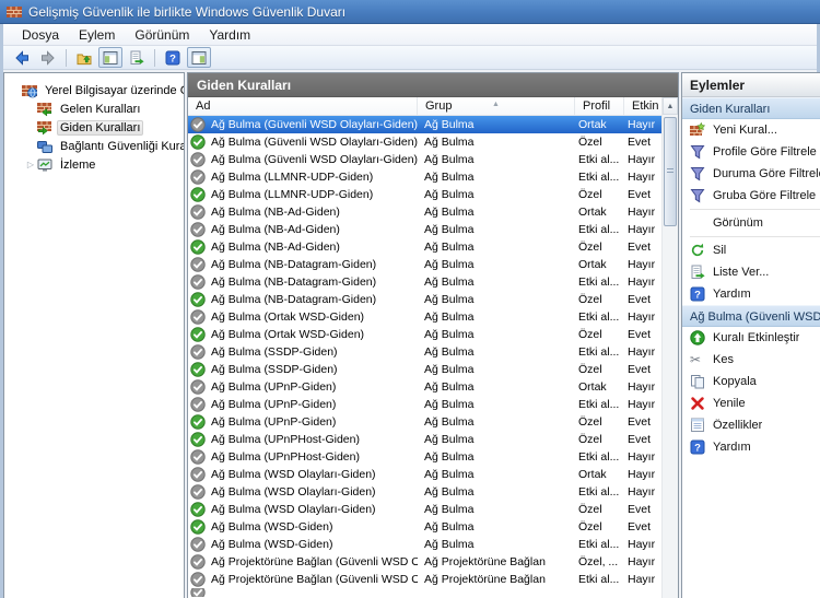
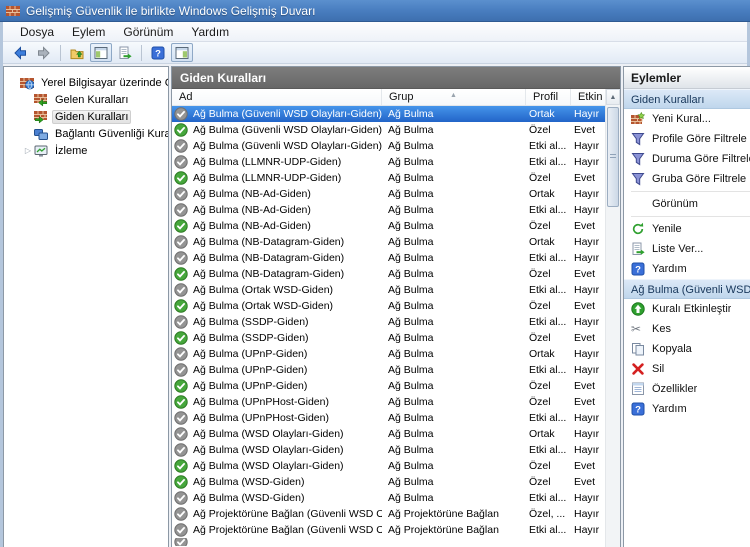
- Gelişmiş Güvenlik ile birlikte Windows Güvenlik Duvarı
+ Gelişmiş Güvenlik ile birlikte Windows Gelişmiş Duvarı
  Dosya
  Eylem
  Görünüm
  Yardım
  ?
  Yerel Bilgisayar üzerinde
  Gelen Kuralları
  Giden Kuralları
  Bağlantı Güvenliği Kura
  ▷
  İzleme
  Giden Kuralları
  Ad
  Grup
  Profil
  Etkin
  Ağ Bulma (Güvenli WSD Olayları-Giden)
  Ağ Bulma
  Ortak
  Hayır
  Ağ Bulma (Güvenli WSD Olayları-Giden)
  Ağ Bulma
  Özel
  Evet
  Ağ Bulma (Güvenli WSD Olayları-Giden)
  Ağ Bulma
  Etki al...
  Hayır
  Ağ Bulma (LLMNR-UDP-Giden)
  Ağ Bulma
  Etki al...
  Hayır
  Ağ Bulma (LLMNR-UDP-Giden)
  Ağ Bulma
  Özel
  Evet
  Ağ Bulma (NB-Ad-Giden)
  Ağ Bulma
  Ortak
  Hayır
  Ağ Bulma (NB-Ad-Giden)
  Ağ Bulma
  Etki al...
  Hayır
  Ağ Bulma (NB-Ad-Giden)
  Ağ Bulma
  Özel
  Evet
  Ağ Bulma (NB-Datagram-Giden)
  Ağ Bulma
  Ortak
  Hayır
  Ağ Bulma (NB-Datagram-Giden)
  Ağ Bulma
  Etki al...
  Hayır
  Ağ Bulma (NB-Datagram-Giden)
  Ağ Bulma
  Özel
  Evet
  Ağ Bulma (Ortak WSD-Giden)
  Ağ Bulma
  Etki al...
  Hayır
  Ağ Bulma (Ortak WSD-Giden)
  Ağ Bulma
  Özel
  Evet
  Ağ Bulma (SSDP-Giden)
  Ağ Bulma
  Etki al...
  Hayır
  Ağ Bulma (SSDP-Giden)
  Ağ Bulma
  Özel
  Evet
  Ağ Bulma (UPnP-Giden)
  Ağ Bulma
  Ortak
  Hayır
  Ağ Bulma (UPnP-Giden)
  Ağ Bulma
  Etki al...
  Hayır
  Ağ Bulma (UPnP-Giden)
  Ağ Bulma
  Özel
  Evet
  Ağ Bulma (UPnPHost-Giden)
  Ağ Bulma
  Özel
  Evet
  Ağ Bulma (UPnPHost-Giden)
  Ağ Bulma
  Etki al...
  Hayır
  Ağ Bulma (WSD Olayları-Giden)
  Ağ Bulma
  Ortak
  Hayır
  Ağ Bulma (WSD Olayları-Giden)
  Ağ Bulma
  Etki al...
  Hayır
  Ağ Bulma (WSD Olayları-Giden)
  Ağ Bulma
  Özel
  Evet
  Ağ Bulma (WSD-Giden)
  Ağ Bulma
  Özel
  Evet
  Ağ Bulma (WSD-Giden)
  Ağ Bulma
  Etki al...
  Hayır
  Ağ Projektörüne Bağlan (Güvenli WSD O
  Ağ Projektörüne Bağlan
  Özel, ...
  Hayır
  Ağ Projektörüne Bağlan (Güvenli WSD O
  Ağ Projektörüne Bağlan
  Etki al...
  Hayır
  Eylemler
  Giden Kuralları
  Yeni Kural...
  Profile Göre Filtrele
  Duruma Göre Filtrel
  Gruba Göre Filtrele
  Görünüm
- Sil
+ Yenile
  Liste Ver...
  ?
  Yardım
  Ağ Bulma (Güvenli WSD
  Kuralı Etkinleştir
  ✂
  Kes
  Kopyala
- Yenile
+ Sil
  Özellikler
  ?
  Yardım
